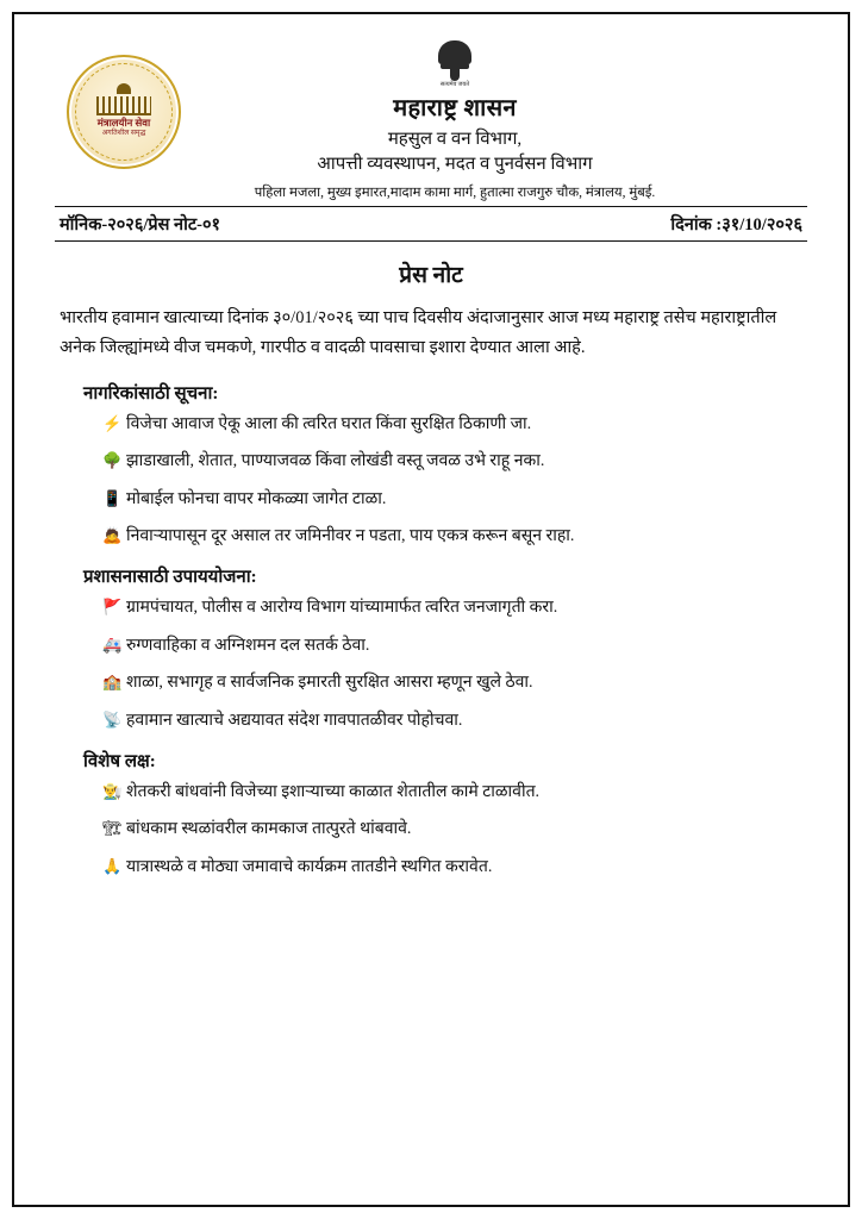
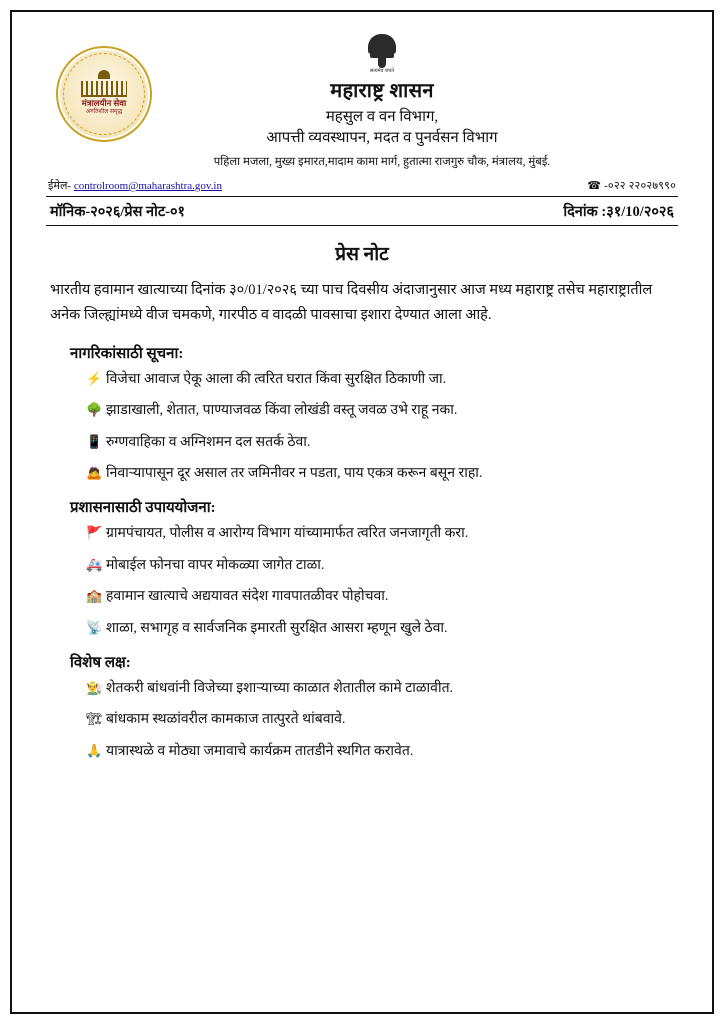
  मंत्रालयीन सेवा
  महाराष्ट्र शासन
  महसुल व वन विभाग,
  आपत्ती व्यवस्थापन, मदत व पुनर्वसन विभाग
  पहिला मजला, मुख्य इमारत,मादाम कामा मार्ग, हुतात्मा राजगुरु चौक, मंत्रालय, मुंबई.
+ ईमेल- controlroom@maharashtra.gov.in
+ ☎ -०२२ २२०२७९९०
  मॉनिक-२०२६/प्रेस नोट-०१
  दिनांक :३१/10/२०२६
  प्रेस नोट
  भारतीय हवामान खात्याच्या दिनांक ३०/01/२०२६ च्या पाच दिवसीय अंदाजानुसार आज मध्य महाराष्ट्र तसेच महाराष्ट्रातील अनेक जिल्ह्यांमध्ये वीज चमकणे, गारपीठ व वादळी पावसाचा इशारा देण्यात आला आहे.
  नागरिकांसाठी सूचना:
  ⚡
  विजेचा आवाज ऐकू आला की त्वरित घरात किंवा सुरक्षित ठिकाणी जा.
  🌳
  झाडाखाली, शेतात, पाण्याजवळ किंवा लोखंडी वस्तू जवळ उभे राहू नका.
  📱
- मोबाईल फोनचा वापर मोकळ्या जागेत टाळा.
+ रुग्णवाहिका व अग्निशमन दल सतर्क ठेवा.
  🙇
  निवाऱ्यापासून दूर असाल तर जमिनीवर न पडता, पाय एकत्र करून बसून राहा.
  प्रशासनासाठी उपाययोजना:
  🚩
  ग्रामपंचायत, पोलीस व आरोग्य विभाग यांच्यामार्फत त्वरित जनजागृती करा.
  🚑
- रुग्णवाहिका व अग्निशमन दल सतर्क ठेवा.
+ मोबाईल फोनचा वापर मोकळ्या जागेत टाळा.
  🏫
- शाळा, सभागृह व सार्वजनिक इमारती सुरक्षित आसरा म्हणून खुले ठेवा.
+ हवामान खात्याचे अद्ययावत संदेश गावपातळीवर पोहोचवा.
  📡
- हवामान खात्याचे अद्ययावत संदेश गावपातळीवर पोहोचवा.
+ शाळा, सभागृह व सार्वजनिक इमारती सुरक्षित आसरा म्हणून खुले ठेवा.
  विशेष लक्ष:
  👨‍🌾
  शेतकरी बांधवांनी विजेच्या इशाऱ्याच्या काळात शेतातील कामे टाळावीत.
  🏗
  बांधकाम स्थळांवरील कामकाज तात्पुरते थांबवावे.
  🙏
  यात्रास्थळे व मोठ्या जमावाचे कार्यक्रम तातडीने स्थगित करावेत.
